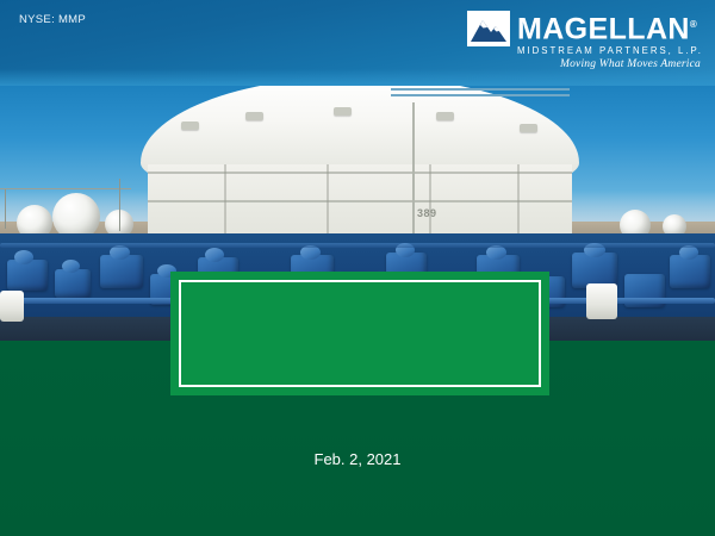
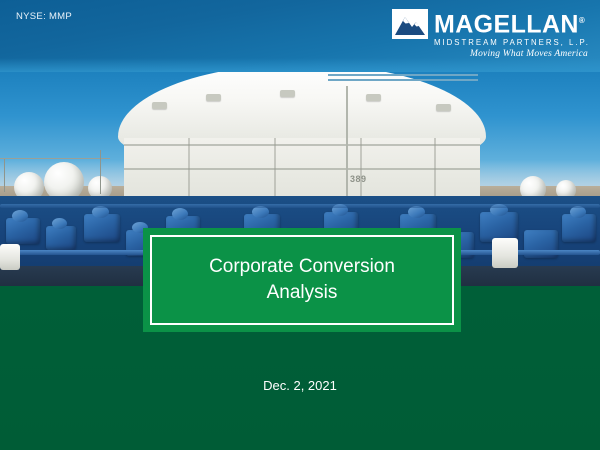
  389
  NYSE: MMP
  MAGELLAN®
  MIDSTREAM PARTNERS, L.P.
  Moving What Moves America
+ Corporate Conversion
+ Analysis
- Feb. 2, 2021
+ Dec. 2, 2021
